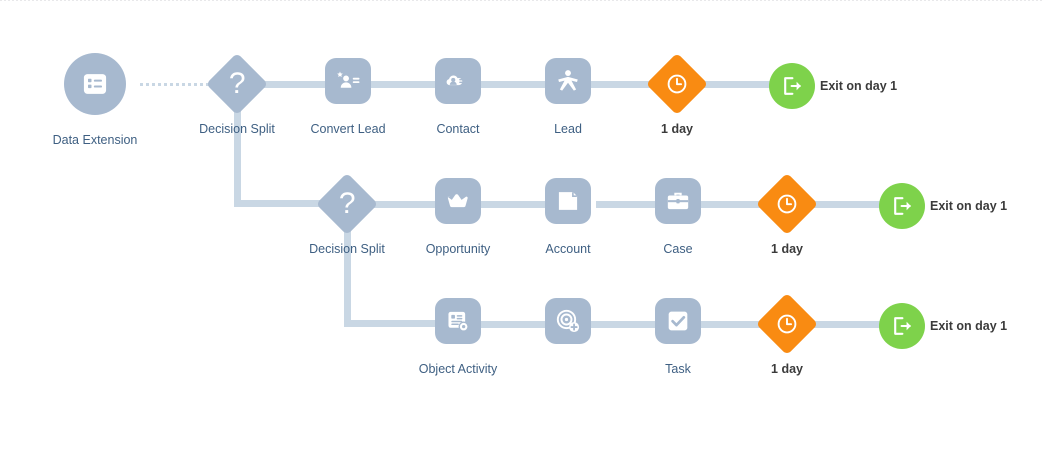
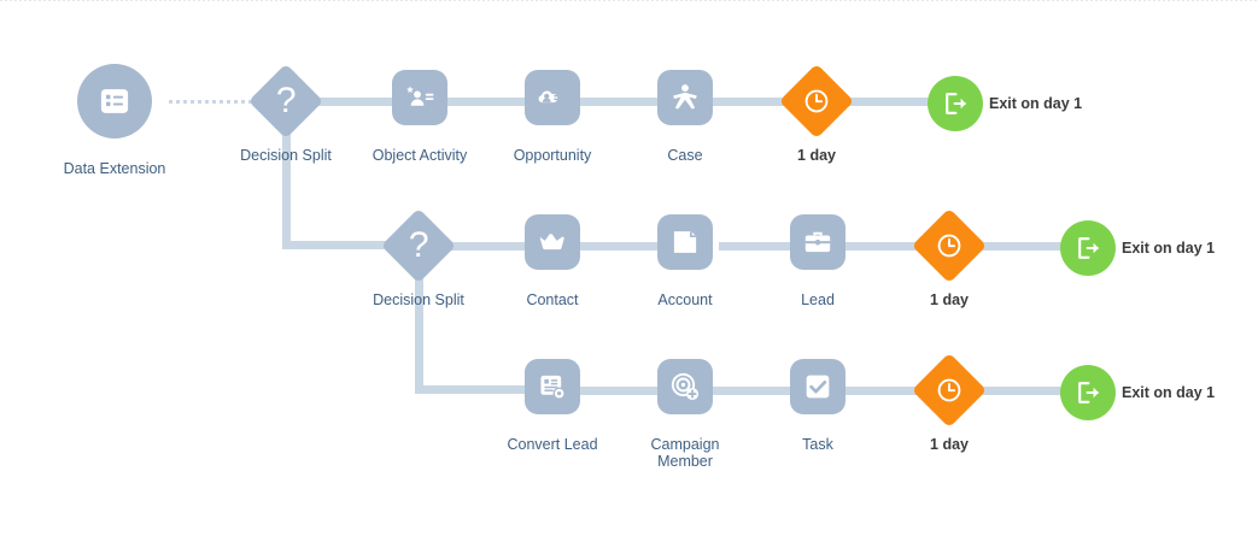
  Data Extension
  Decision Split
- Convert Lead
+ Object Activity
- Contact
+ Opportunity
- Lead
+ Case
  1 day
  Exit on day 1
  Decision Split
- Opportunity
+ Contact
  Account
- Case
+ Lead
  1 day
  Exit on day 1
- Object Activity
+ Convert Lead
+ Campaign
+ Member
  Task
  1 day
  Exit on day 1
